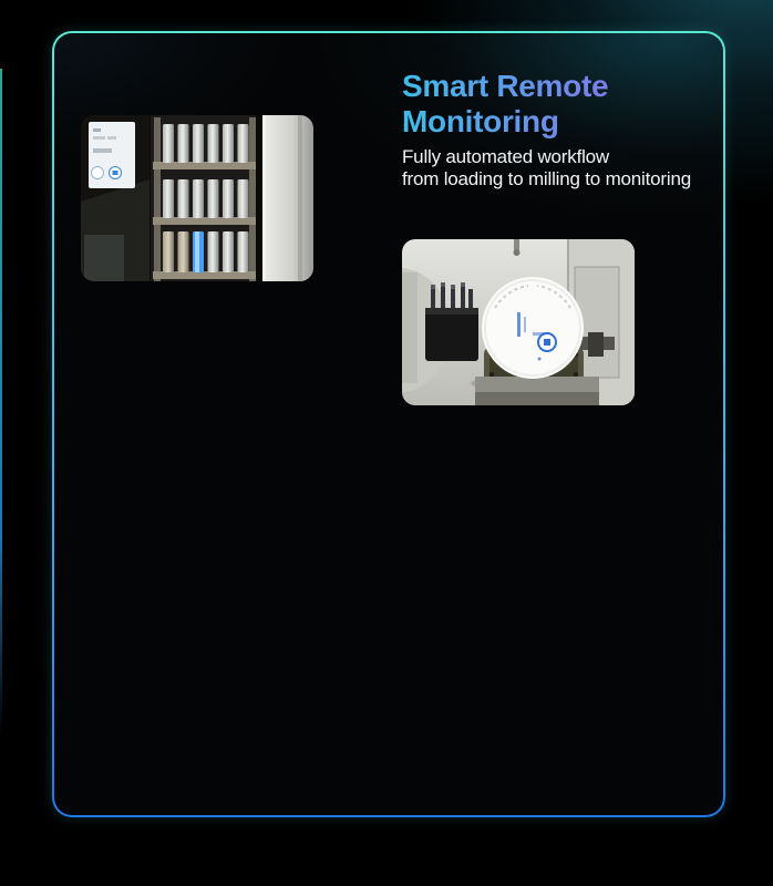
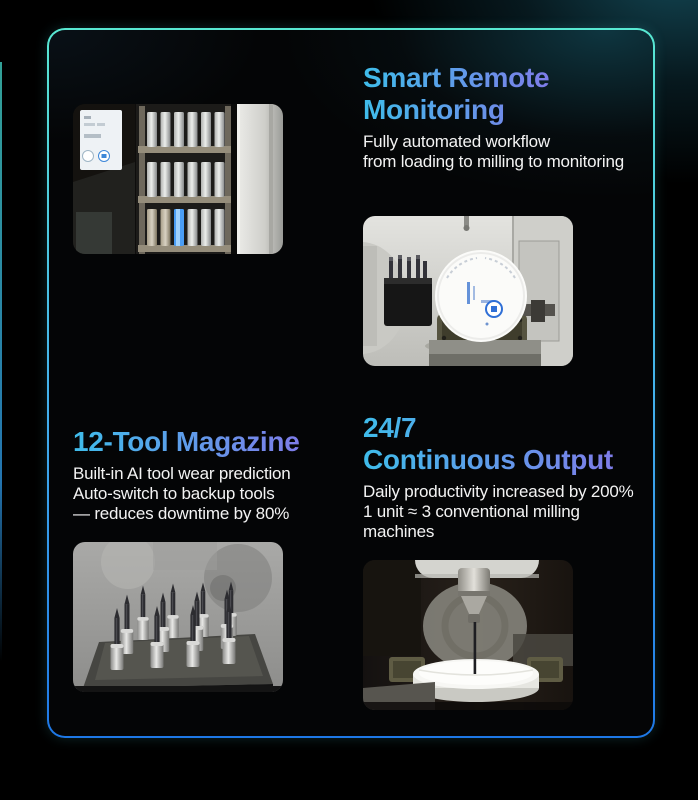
  Smart Remote
  Monitoring
  Fully automated workflow
  from loading to milling to monitoring
+ 12-Tool Magazine
+ Built-in AI tool wear prediction
+ Auto-switch to backup tools
+ — reduces downtime by 80%
+ 24/7
+ Continuous Output
+ Daily productivity increased by 200%
+ 1 unit ≈ 3 conventional milling machines
